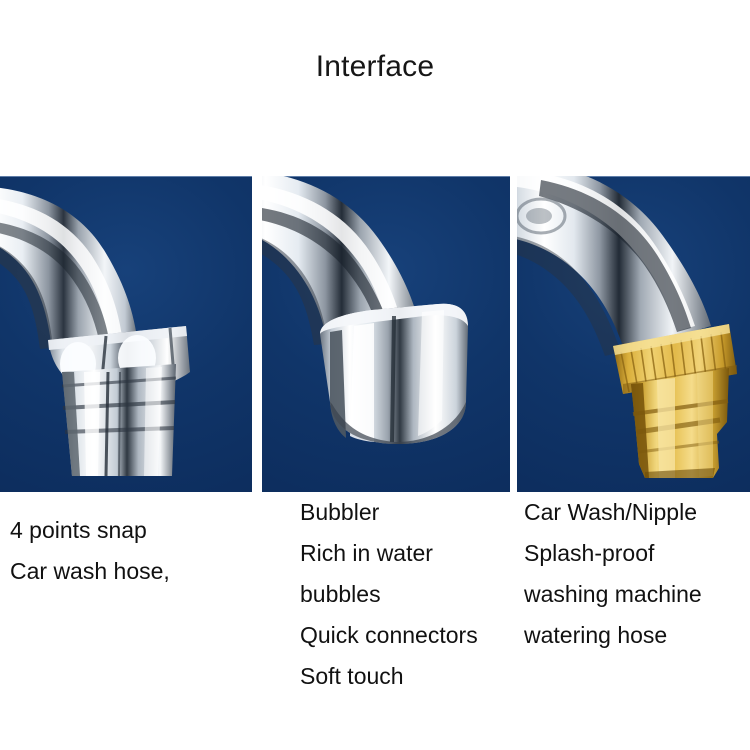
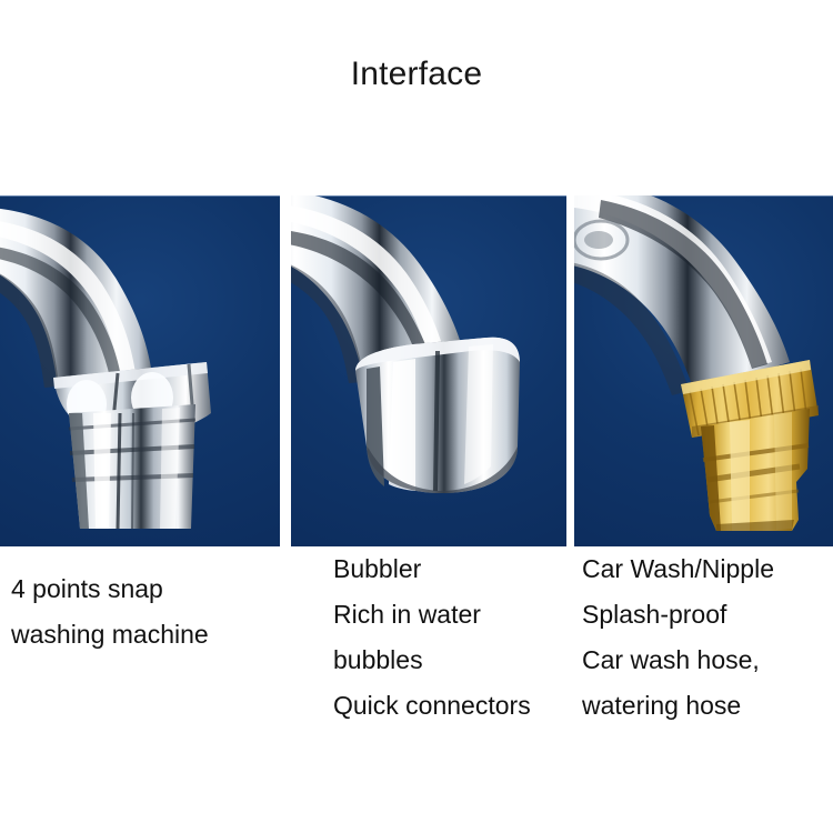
  Interface
  4 points snap
- Car wash hose,
+ washing machine
  Bubbler
  Rich in water
  bubbles
  Quick connectors
- Soft touch
  Car Wash/Nipple
  Splash-proof
- washing machine
+ Car wash hose,
  watering hose
